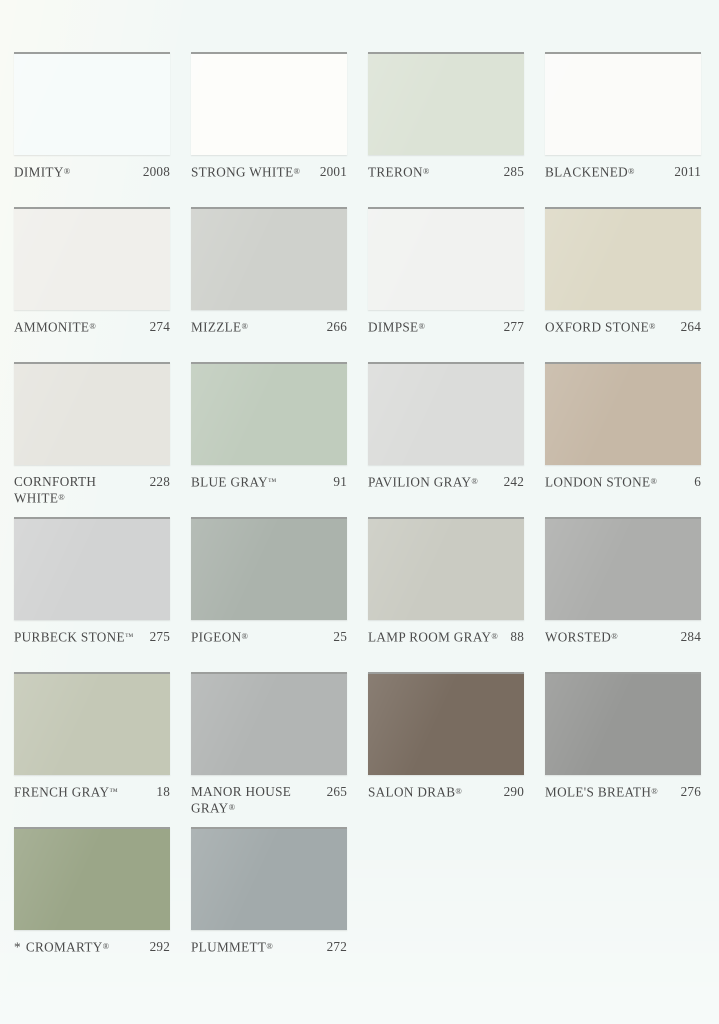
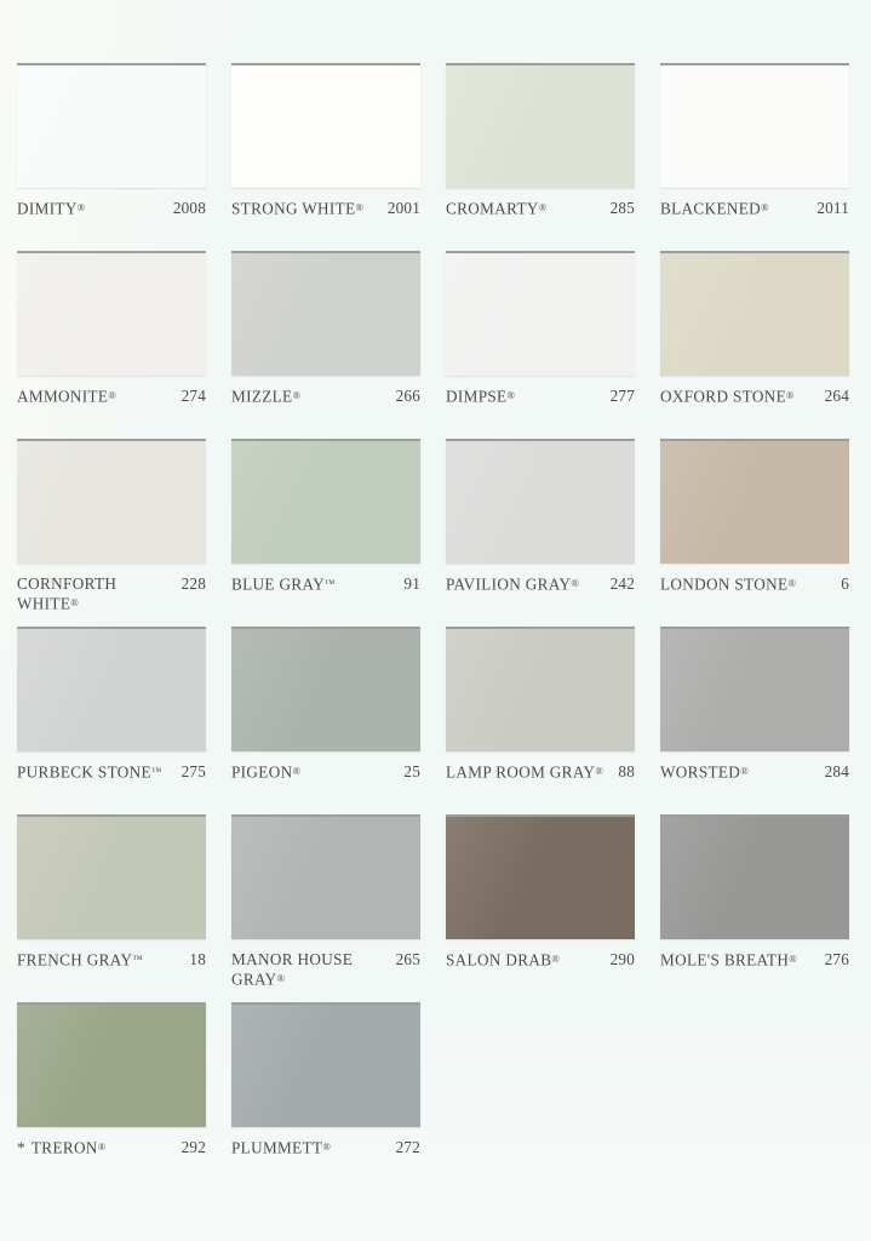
  DIMITY®
  2008
  STRONG WHITE®
  2001
- TRERON®
+ CROMARTY®
  285
  BLACKENED®
  2011
  AMMONITE®
  274
  MIZZLE®
  266
  DIMPSE®
  277
  OXFORD STONE®
  264
  CORNFORTH WHITE®
  228
  BLUE GRAY™
  91
  PAVILION GRAY®
  242
  LONDON STONE®
  6
  PURBECK STONE™
  275
  PIGEON®
  25
  LAMP ROOM GRAY®
  88
  WORSTED®
  284
  FRENCH GRAY™
  18
  MANOR HOUSE GRAY®
  265
  SALON DRAB®
  290
  MOLE'S BREATH®
  276
- * CROMARTY®
+ * TRERON®
  292
  PLUMMETT®
  272
